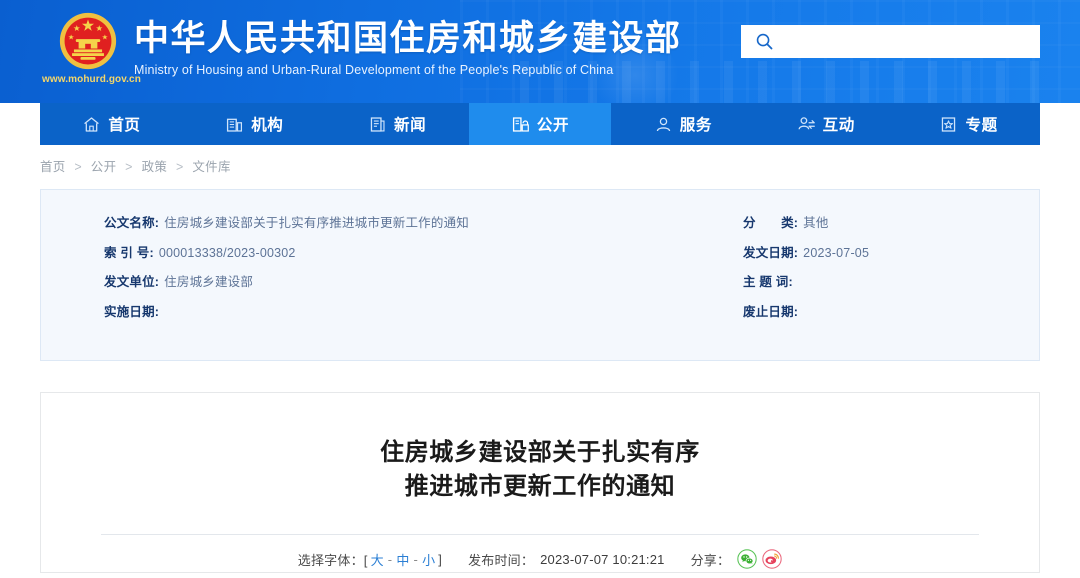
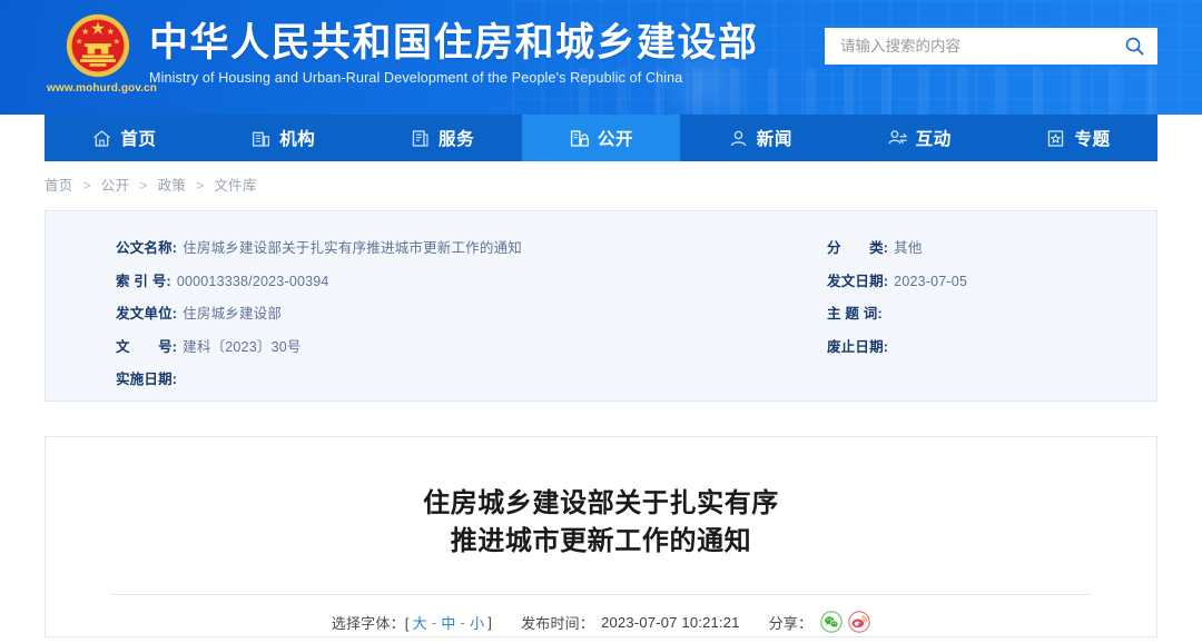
  www.mohurd.gov.cn
  中华人民共和国住房和城乡建设部
  Ministry of Housing and Urban-Rural Development of the People's Republic of China
+ 请输入搜索的内容
  首页
  机构
- 新闻
+ 服务
  公开
- 服务
+ 新闻
  互动
  专题
  首页 > 公开 > 政策 > 文件库
  公文名称:
  住房城乡建设部关于扎实有序推进城市更新工作的通知
  索 引 号:
- 000013338/2023-00302
+ 000013338/2023-00394
  发文单位:
  住房城乡建设部
+ 文 号:
+ 建科〔2023〕30号
  实施日期:
  分 类:
  其他
  发文日期:
  2023-07-05
  主 题 词:
  废止日期:
  住房城乡建设部关于扎实有序
  推进城市更新工作的通知
  选择字体：[
  大
  -
  中
  -
  小
  ]
  发布时间：
  2023-07-07 10:21:21
  分享：
